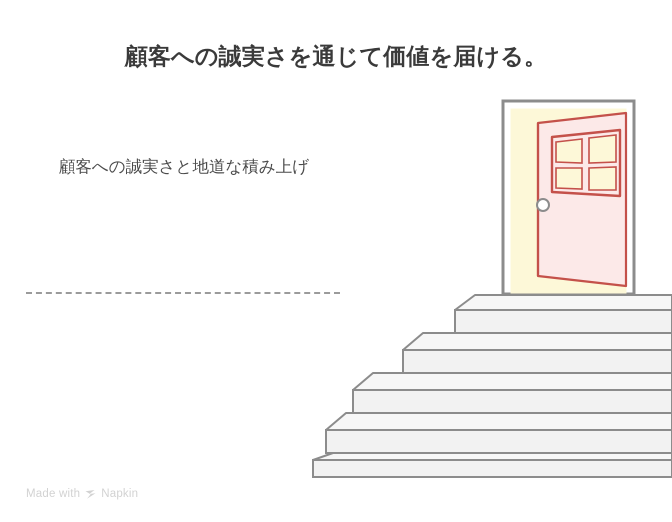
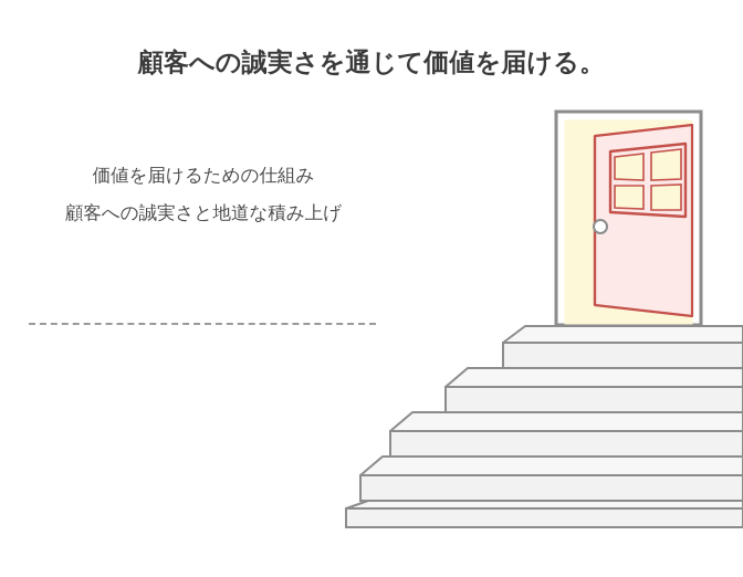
  顧客への誠実さを通じて価値を届ける。
+ 価値を届けるための仕組み
  顧客への誠実さと地道な積み上げ
- Made with
- Napkin
